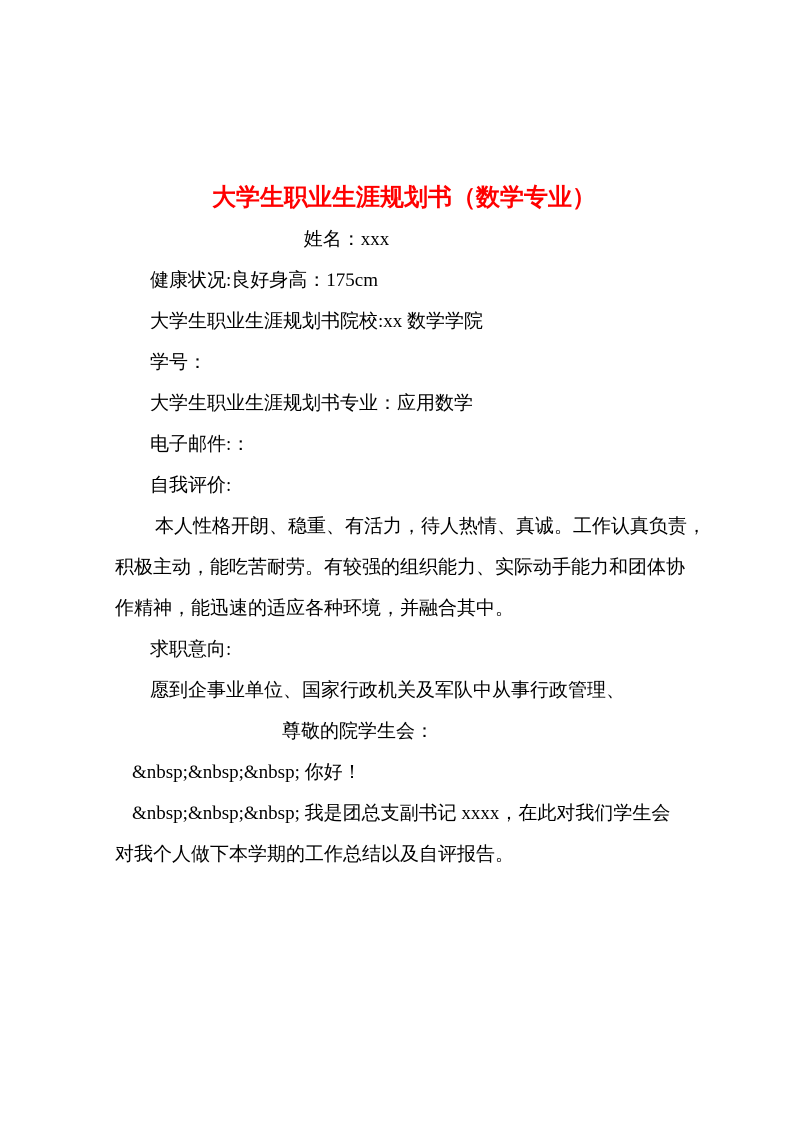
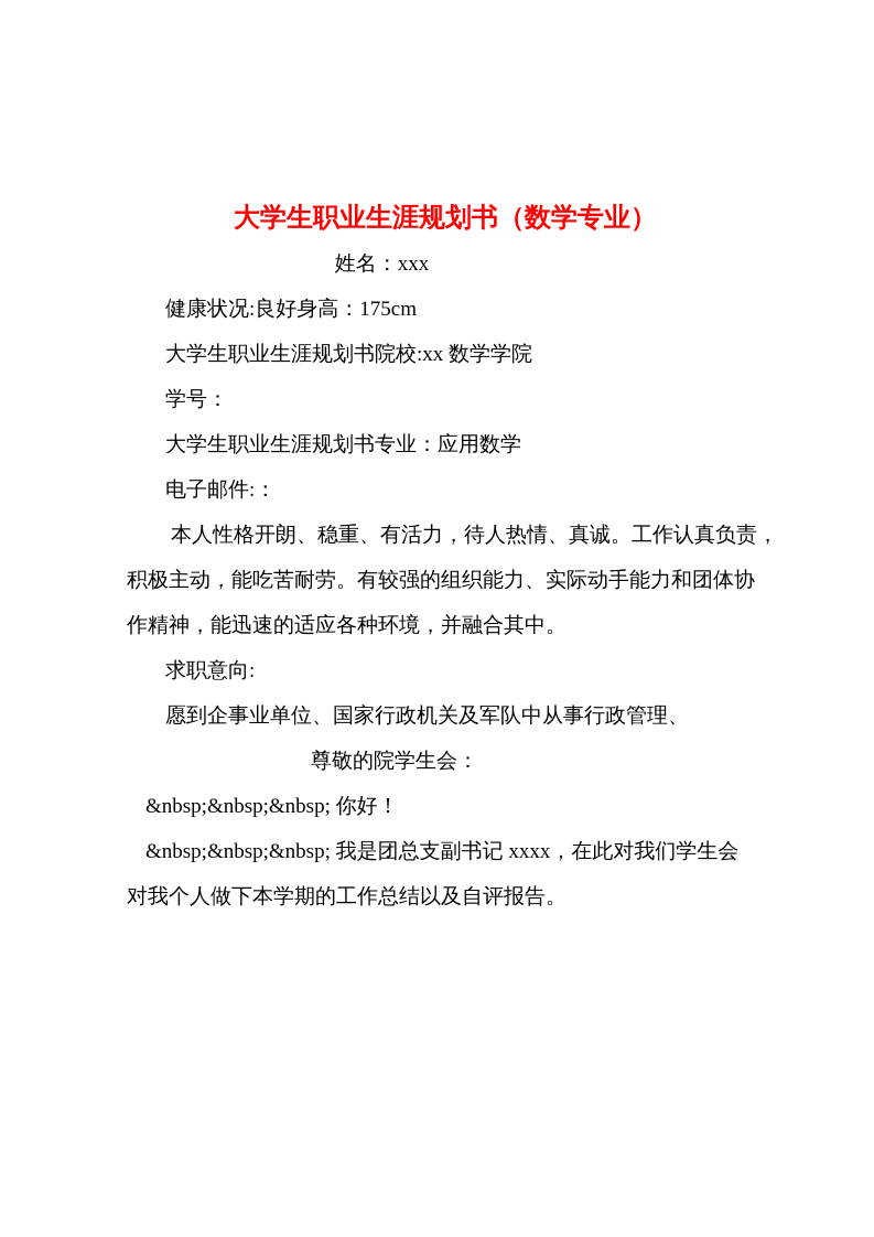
  大学生职业生涯规划书（数学专业）
  姓名：xxx
  健康状况:良好身高：175cm
  大学生职业生涯规划书院校:xx 数学学院
  学号：
  大学生职业生涯规划书专业：应用数学
  电子邮件:：
- 自我评价:
  本人性格开朗、稳重、有活力，待人热情、真诚。工作认真负责，
  积极主动，能吃苦耐劳。有较强的组织能力、实际动手能力和团体协
  作精神，能迅速的适应各种环境，并融合其中。
  求职意向:
  愿到企事业单位、国家行政机关及军队中从事行政管理、
  尊敬的院学生会：
  &nbsp;&nbsp;&nbsp; 你好！
  &nbsp;&nbsp;&nbsp; 我是团总支副书记 xxxx，在此对我们学生会
  对我个人做下本学期的工作总结以及自评报告。
